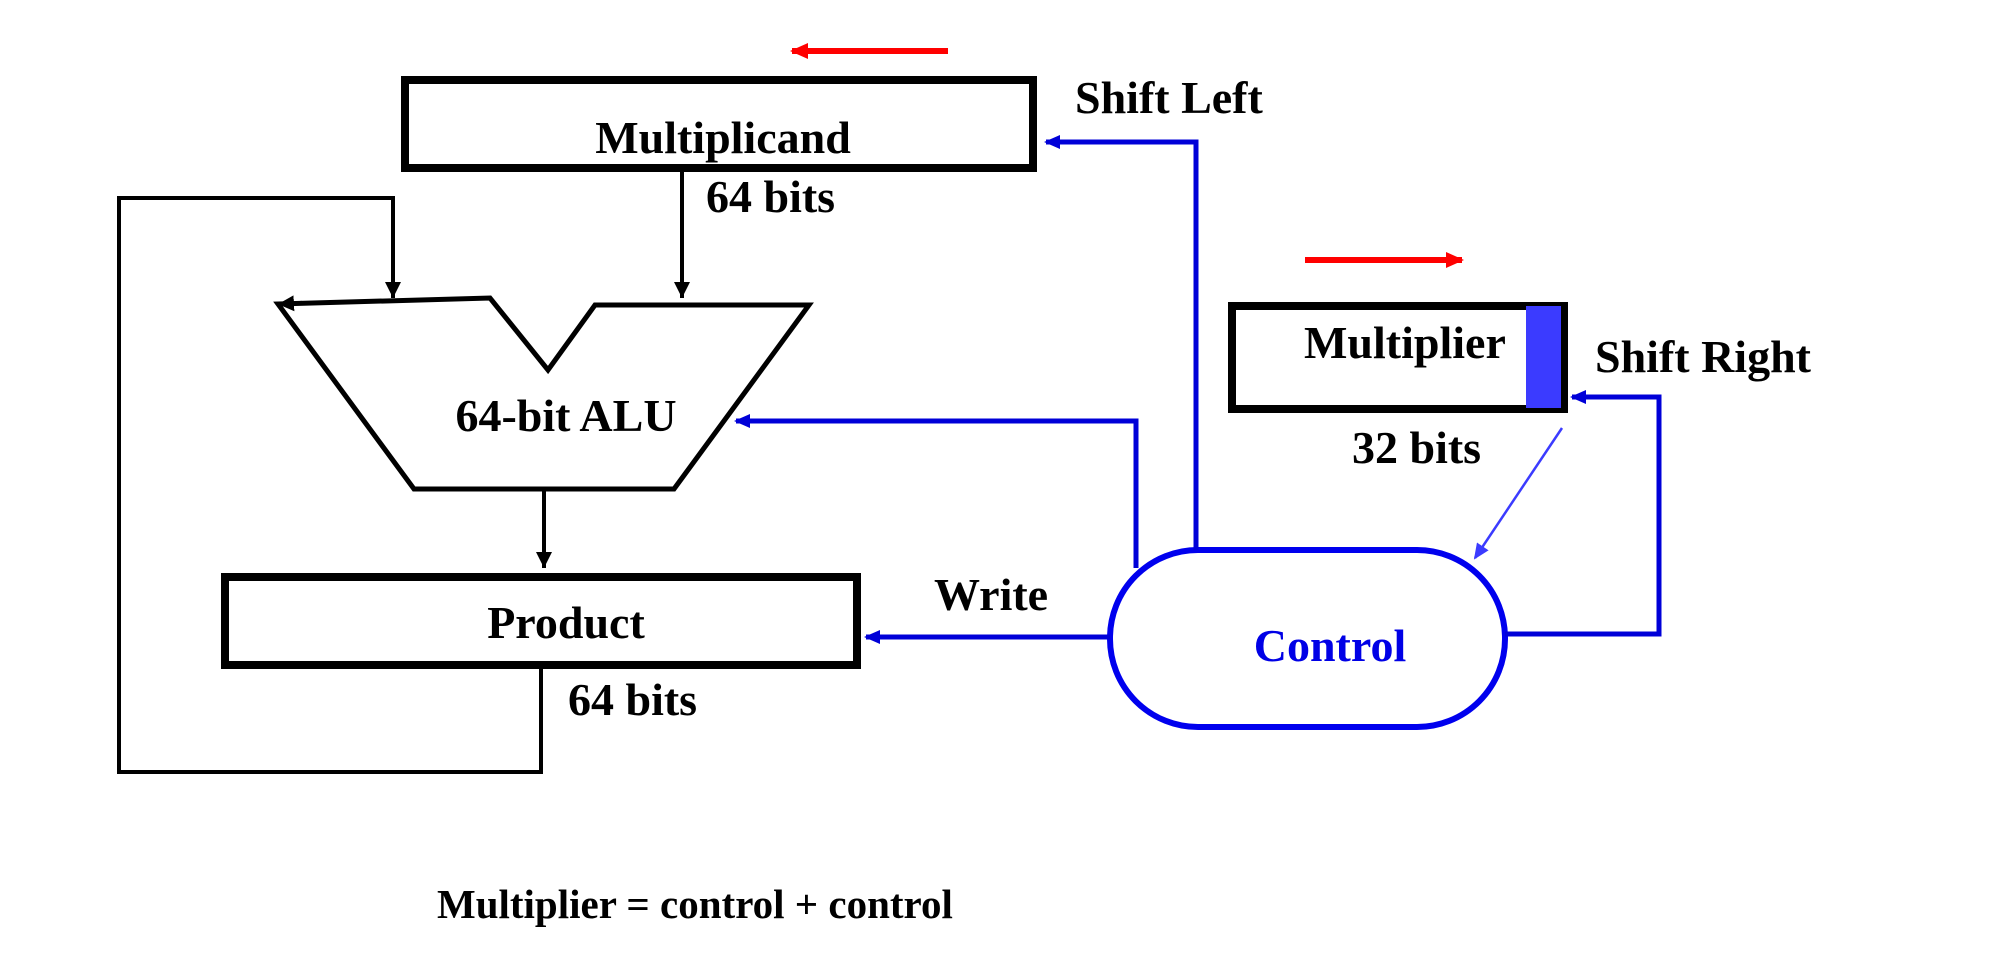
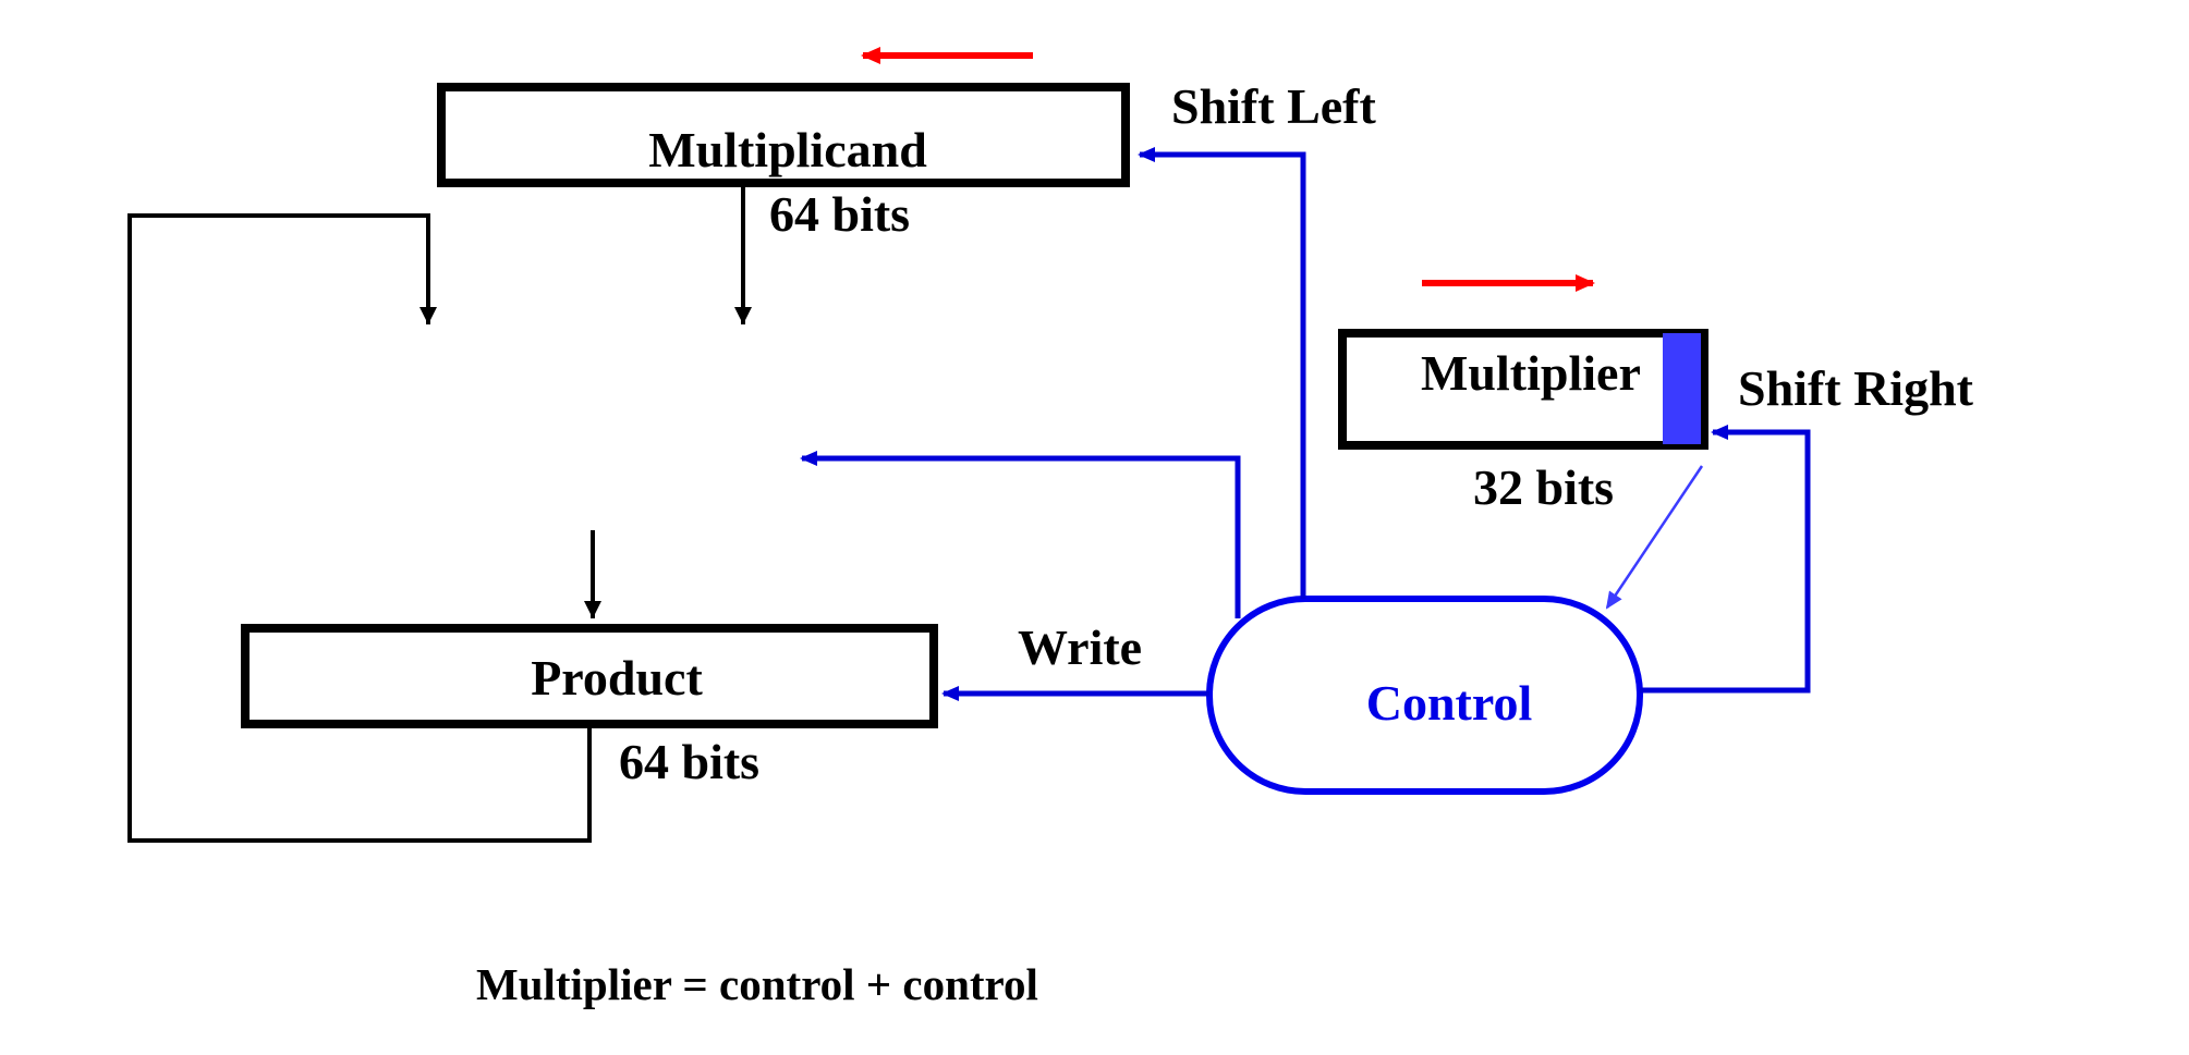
  Multiplicand
  64 bits
  Shift Left
- 64-bit ALU
  Product
  64 bits
  Multiplier
  32 bits
  Shift Right
  Control
  Write
  Multiplier = control + control
